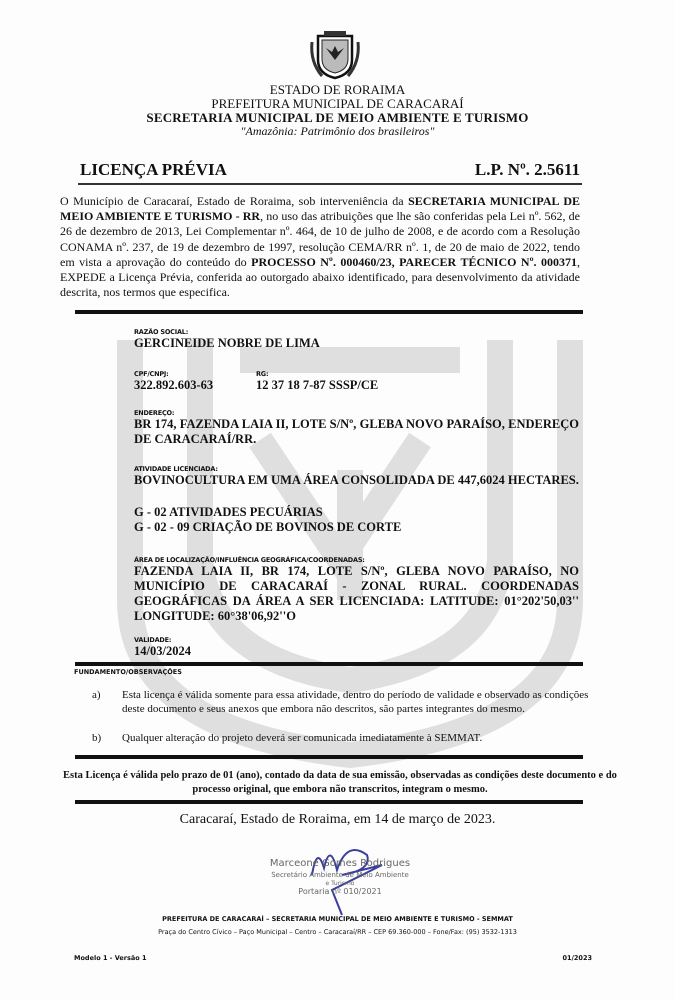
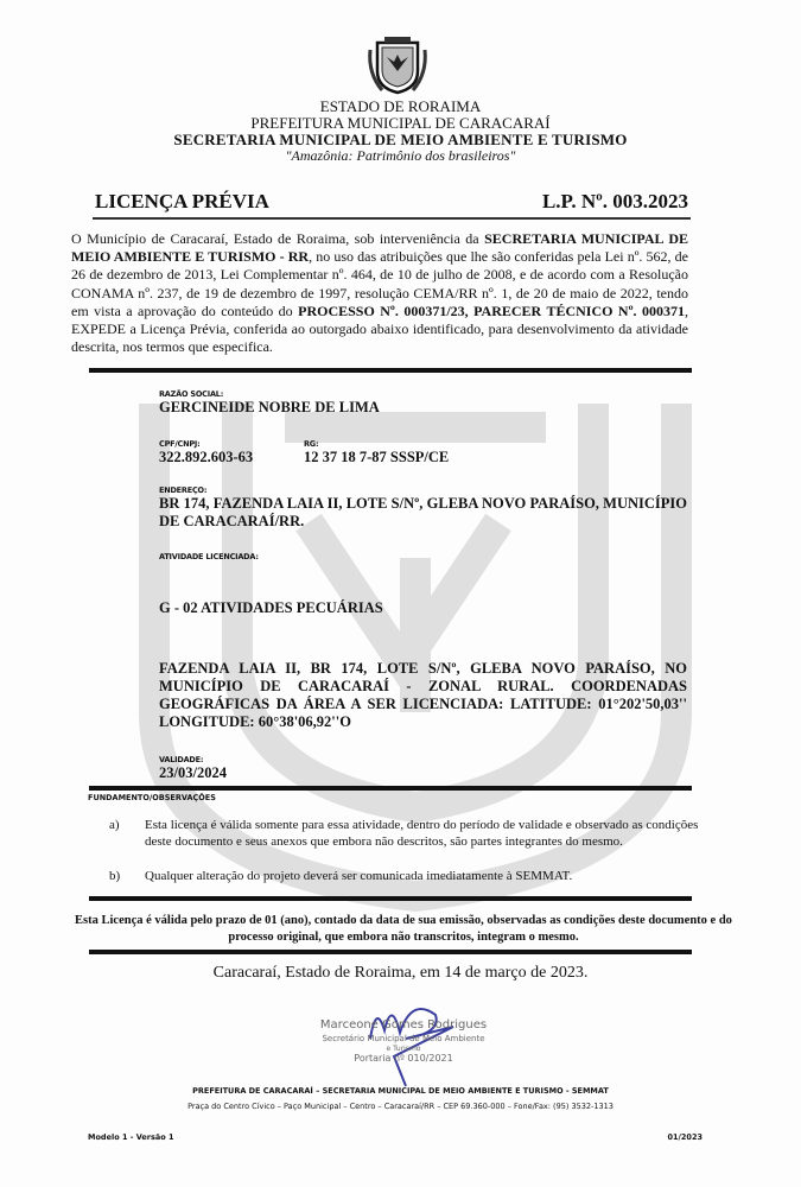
  ESTADO DE RORAIMA
  PREFEITURA MUNICIPAL DE CARACARAÍ
  SECRETARIA MUNICIPAL DE MEIO AMBIENTE E TURISMO
  "Amazônia: Patrimônio dos brasileiros"
  LICENÇA PRÉVIA
- L.P. Nº. 2.5611
+ L.P. Nº. 003.2023
- O Município de Caracaraí, Estado de Roraima, sob interveniência da SECRETARIA MUNICIPAL DE MEIO AMBIENTE E TURISMO - RR, no uso das atribuições que lhe são conferidas pela Lei nº. 562, de 26 de dezembro de 2013, Lei Complementar nº. 464, de 10 de julho de 2008, e de acordo com a Resolução CONAMA nº. 237, de 19 de dezembro de 1997, resolução CEMA/RR nº. 1, de 20 de maio de 2022, tendo em vista a aprovação do conteúdo do PROCESSO Nº. 000460/23, PARECER TÉCNICO Nº. 000371, EXPEDE a Licença Prévia, conferida ao outorgado abaixo identificado, para desenvolvimento da atividade descrita, nos termos que especifica.
+ O Município de Caracaraí, Estado de Roraima, sob interveniência da SECRETARIA MUNICIPAL DE MEIO AMBIENTE E TURISMO - RR, no uso das atribuições que lhe são conferidas pela Lei nº. 562, de 26 de dezembro de 2013, Lei Complementar nº. 464, de 10 de julho de 2008, e de acordo com a Resolução CONAMA nº. 237, de 19 de dezembro de 1997, resolução CEMA/RR nº. 1, de 20 de maio de 2022, tendo em vista a aprovação do conteúdo do PROCESSO Nº. 000371/23, PARECER TÉCNICO Nº. 000371, EXPEDE a Licença Prévia, conferida ao outorgado abaixo identificado, para desenvolvimento da atividade descrita, nos termos que especifica.
  RAZÃO SOCIAL:
  GERCINEIDE NOBRE DE LIMA
  CPF/CNPJ:
  322.892.603-63
  RG:
  12 37 18 7-87 SSSP/CE
  ENDEREÇO:
- BR 174, FAZENDA LAIA II, LOTE S/Nº, GLEBA NOVO PARAÍSO, ENDEREÇO DE CARACARAÍ/RR.
+ BR 174, FAZENDA LAIA II, LOTE S/Nº, GLEBA NOVO PARAÍSO, MUNICÍPIO DE CARACARAÍ/RR.
  ATIVIDADE LICENCIADA:
- BOVINOCULTURA EM UMA ÁREA CONSOLIDADA DE 447,6024 HECTARES.
  G - 02 ATIVIDADES PECUÁRIAS
- G - 02 - 09 CRIAÇÃO DE BOVINOS DE CORTE
- ÁREA DE LOCALIZAÇÃO/INFLUÊNCIA GEOGRÁFICA/COORDENADAS:
  FAZENDA LAIA II, BR 174, LOTE S/Nº, GLEBA NOVO PARAÍSO, NO MUNICÍPIO DE CARACARAÍ - ZONAL RURAL. COORDENADAS GEOGRÁFICAS DA ÁREA A SER LICENCIADA: LATITUDE: 01°202'50,03'' LONGITUDE: 60°38'06,92''O
  VALIDADE:
- 14/03/2024
+ 23/03/2024
  FUNDAMENTO/OBSERVAÇÕES
  a)
  Esta licença é válida somente para essa atividade, dentro do período de validade e observado as condições deste documento e seus anexos que embora não descritos, são partes integrantes do mesmo.
  b)
  Qualquer alteração do projeto deverá ser comunicada imediatamente à SEMMAT.
  Esta Licença é válida pelo prazo de 01 (ano), contado da data de sua emissão, observadas as condições deste documento e do processo original, que embora não transcritos, integram o mesmo.
  Caracaraí, Estado de Roraima, em 14 de março de 2023.
  Marceone Gomes Rodrigues
- Secretário Ambiente de Meio Ambiente
+ Secretário Municipal de Meio Ambiente
  Portaria nº 010/2021
  PREFEITURA DE CARACARAÍ – SECRETARIA MUNICIPAL DE MEIO AMBIENTE E TURISMO - SEMMAT
  Praça do Centro Cívico – Paço Municipal – Centro – Caracaraí/RR – CEP 69.360-000 – Fone/Fax: (95) 3532-1313
  Modelo 1 - Versão 1
  01/2023
